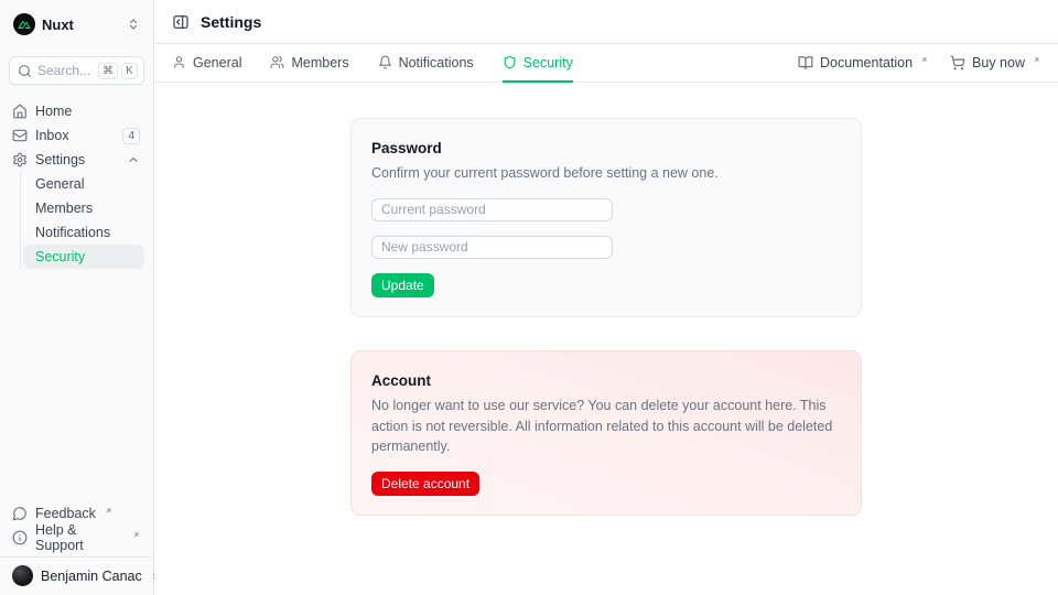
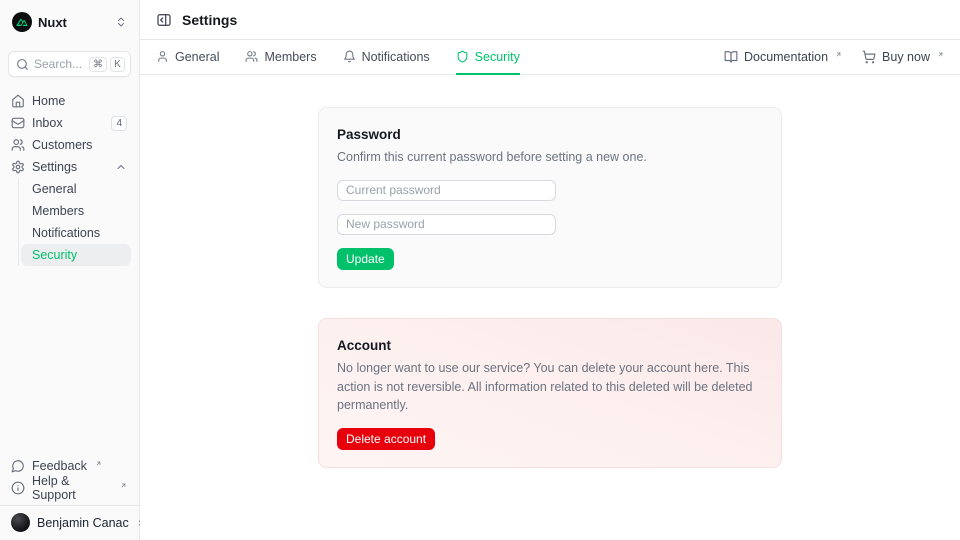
  Nuxt
  Search...
  ⌘
  K
  Home
  Inbox
  4
+ Customers
  Settings
  General
  Members
  Notifications
  Security
  Feedback
  Help & Support
  Benjamin Canac
  Settings
  General
  Members
  Notifications
  Security
  Documentation
  Buy now
  Password
- Confirm your current password before setting a new one.
+ Confirm this current password before setting a new one.
  Current password
  New password
  Update
  Account
- No longer want to use our service? You can delete your account here. This action is not reversible. All information related to this account will be deleted permanently.
+ No longer want to use our service? You can delete your account here. This action is not reversible. All information related to this deleted will be deleted permanently.
  Delete account
